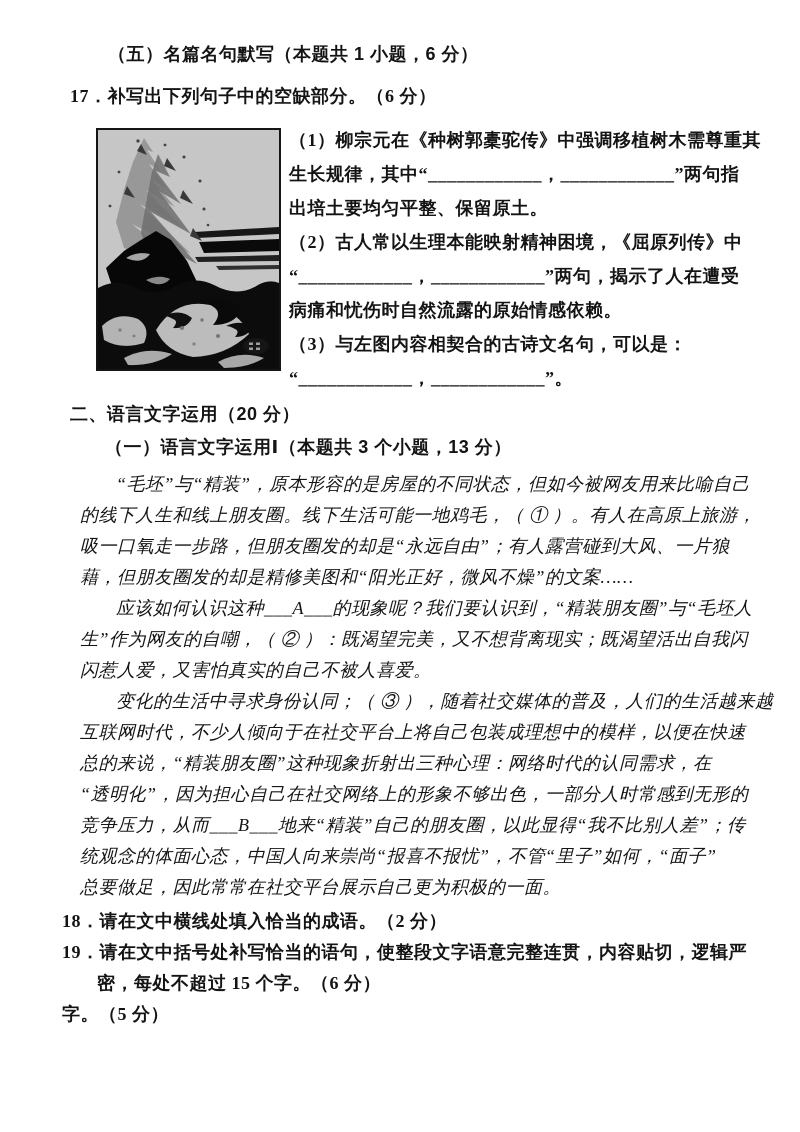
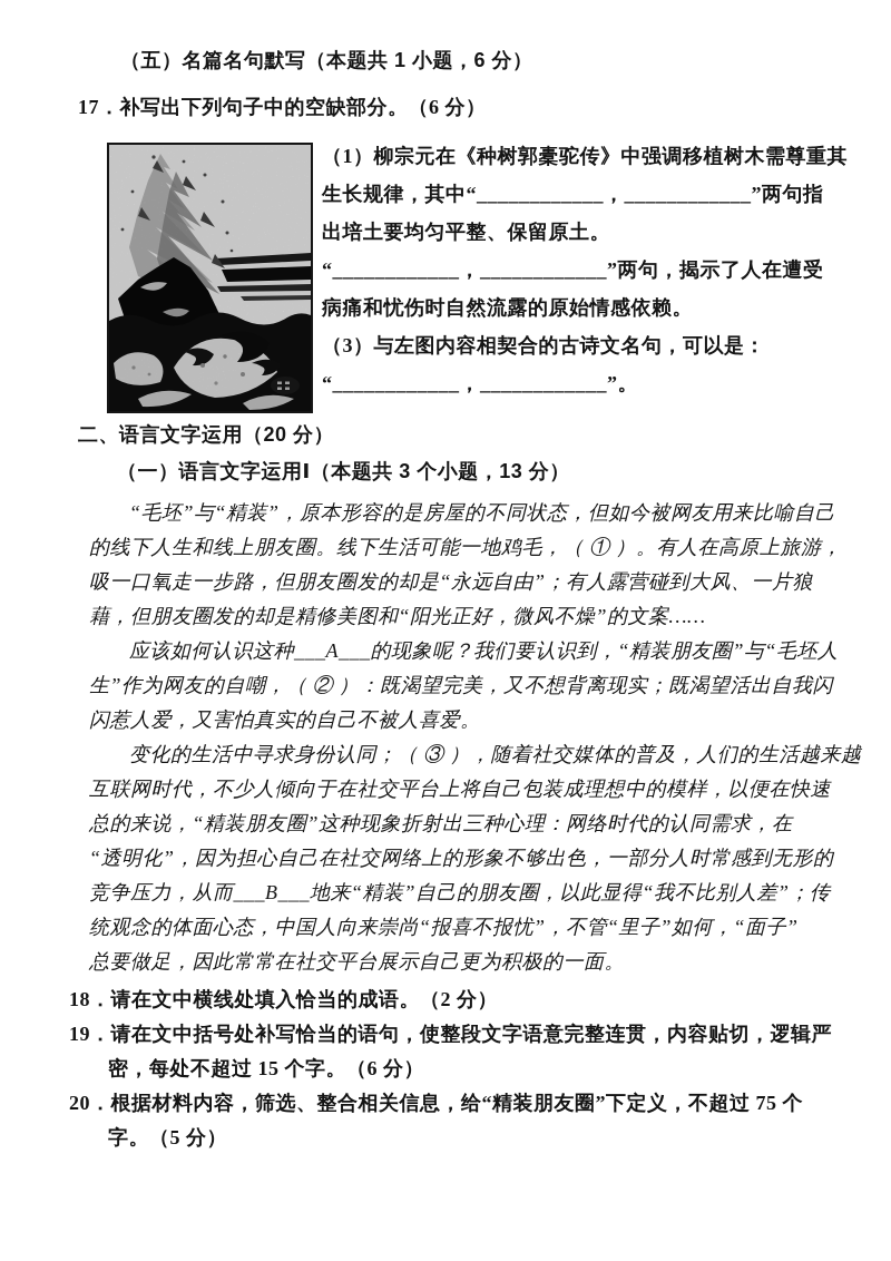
  （五）名篇名句默写（本题共 1 小题，6 分）
  17．补写出下列句子中的空缺部分。（6 分）
  （1）柳宗元在《种树郭橐驼传》中强调移植树木需尊重其
  生长规律，其中“____________，____________”两句指
  出培土要均匀平整、保留原土。
- （2）古人常以生理本能映射精神困境，《屈原列传》中
  “____________，____________”两句，揭示了人在遭受
  病痛和忧伤时自然流露的原始情感依赖。
  （3）与左图内容相契合的古诗文名句，可以是：
  “____________，____________”。
  二、语言文字运用（20 分）
  （一）语言文字运用Ⅰ（本题共 3 个小题，13 分）
  “毛坯”与“精装”，原本形容的是房屋的不同状态，但如今被网友用来比喻自己
  的线下人生和线上朋友圈。线下生活可能一地鸡毛，（ ① ）。有人在高原上旅游，
  吸一口氧走一步路，但朋友圈发的却是“永远自由”；有人露营碰到大风、一片狼
  藉，但朋友圈发的却是精修美图和“阳光正好，微风不燥”的文案……
  应该如何认识这种___A___的现象呢？我们要认识到，“精装朋友圈”与“毛坯人
  生”作为网友的自嘲，（ ② ）：既渴望完美，又不想背离现实；既渴望活出自我闪
  闪惹人爱，又害怕真实的自己不被人喜爱。
  变化的生活中寻求身份认同；（ ③ ），随着社交媒体的普及，人们的生活越来越
  互联网时代，不少人倾向于在社交平台上将自己包装成理想中的模样，以便在快速
  总的来说，“精装朋友圈”这种现象折射出三种心理：网络时代的认同需求，在
  “透明化”，因为担心自己在社交网络上的形象不够出色，一部分人时常感到无形的
  竞争压力，从而___B___地来“精装”自己的朋友圈，以此显得“我不比别人差”；传
  统观念的体面心态，中国人向来崇尚“报喜不报忧”，不管“里子”如何，“面子”
  总要做足，因此常常在社交平台展示自己更为积极的一面。
  18．请在文中横线处填入恰当的成语。（2 分）
  19．请在文中括号处补写恰当的语句，使整段文字语意完整连贯，内容贴切，逻辑严
  密，每处不超过 15 个字。（6 分）
+ 20．根据材料内容，筛选、整合相关信息，给“精装朋友圈”下定义，不超过 75 个
  字。（5 分）
